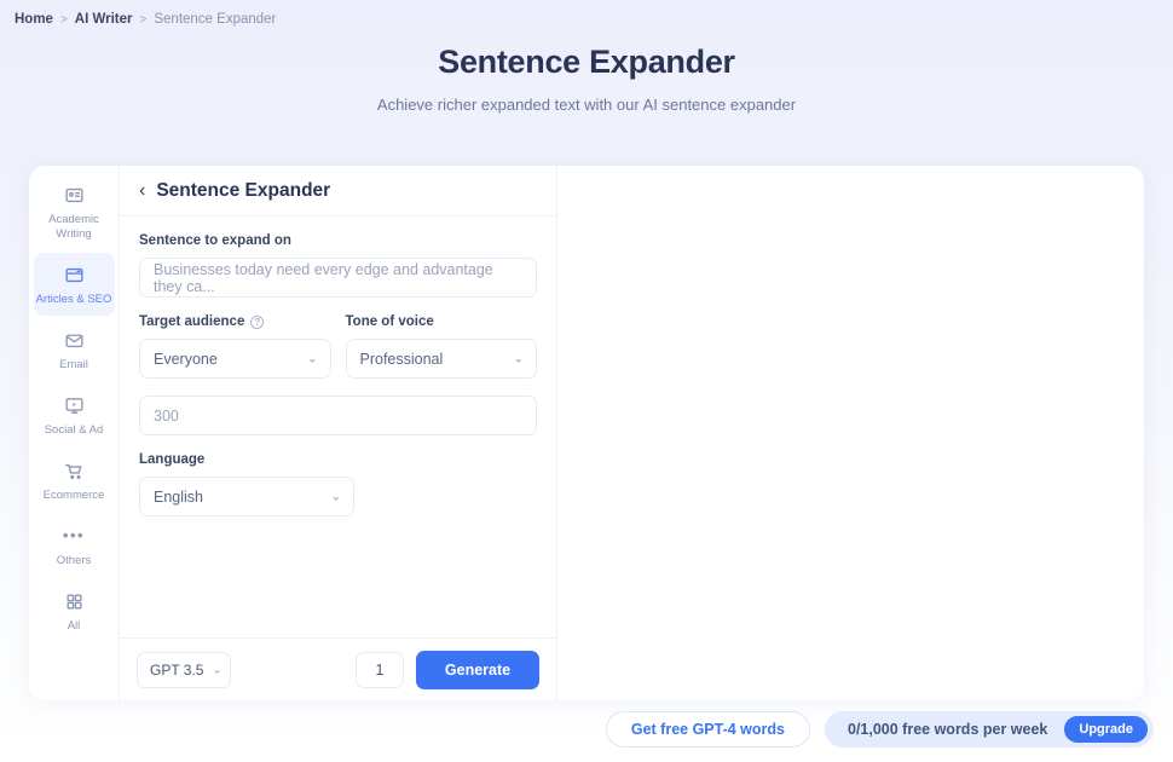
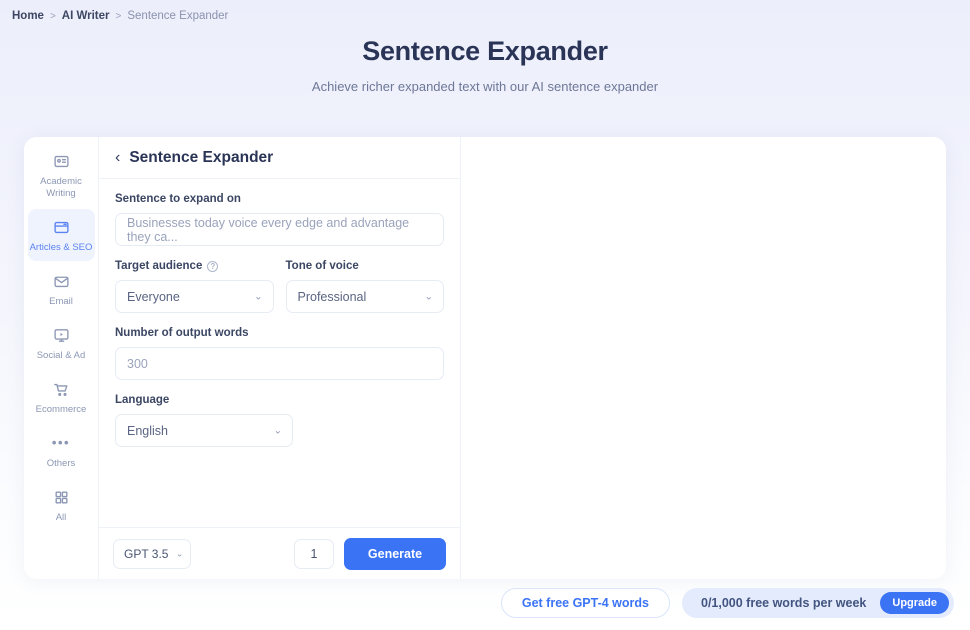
  Home
  >
  AI Writer
  >
  Sentence Expander
  Sentence Expander
  Achieve richer expanded text with our AI sentence expander
  Academic Writing
  Articles & SEO
  Email
  Social & Ad
  Ecommerce
  •••
  Others
  All
  ‹
  Sentence Expander
  Sentence to expand on
- Businesses today need every edge and advantage they ca...
+ Businesses today voice every edge and advantage they ca...
  Target audience
  ?
  Everyone
  ⌄
  Tone of voice
  Professional
  ⌄
+ Number of output words
  300
  Language
  English
  ⌄
  GPT 3.5
  ⌄
  1
  Generate
  Get free GPT-4 words
  0/1,000 free words per week
  Upgrade
